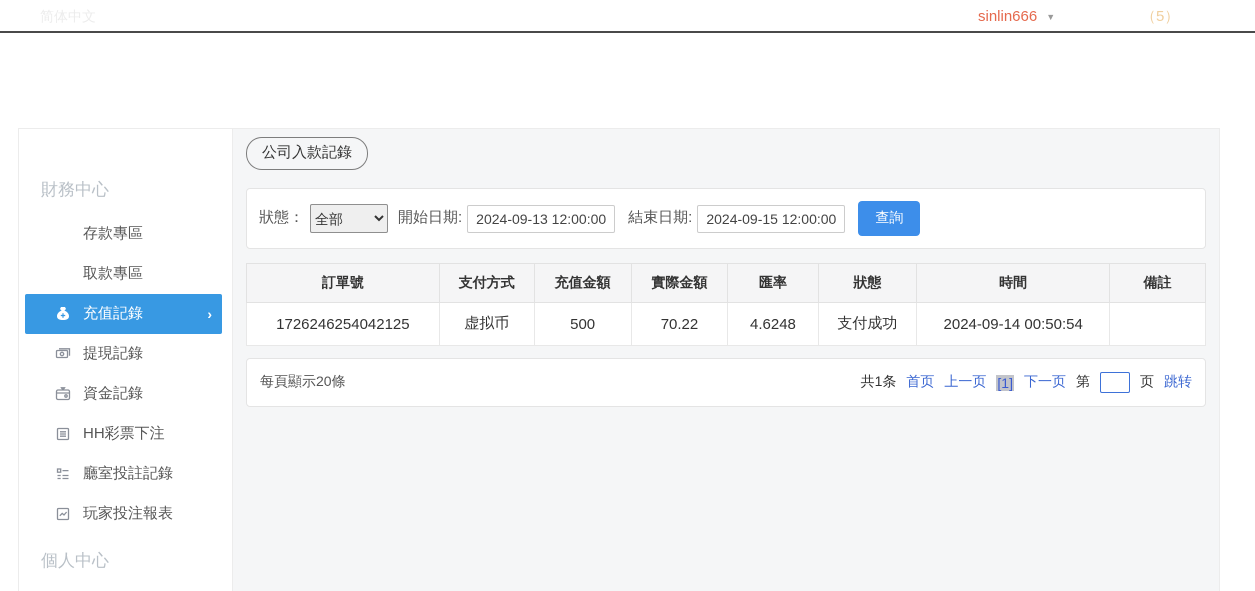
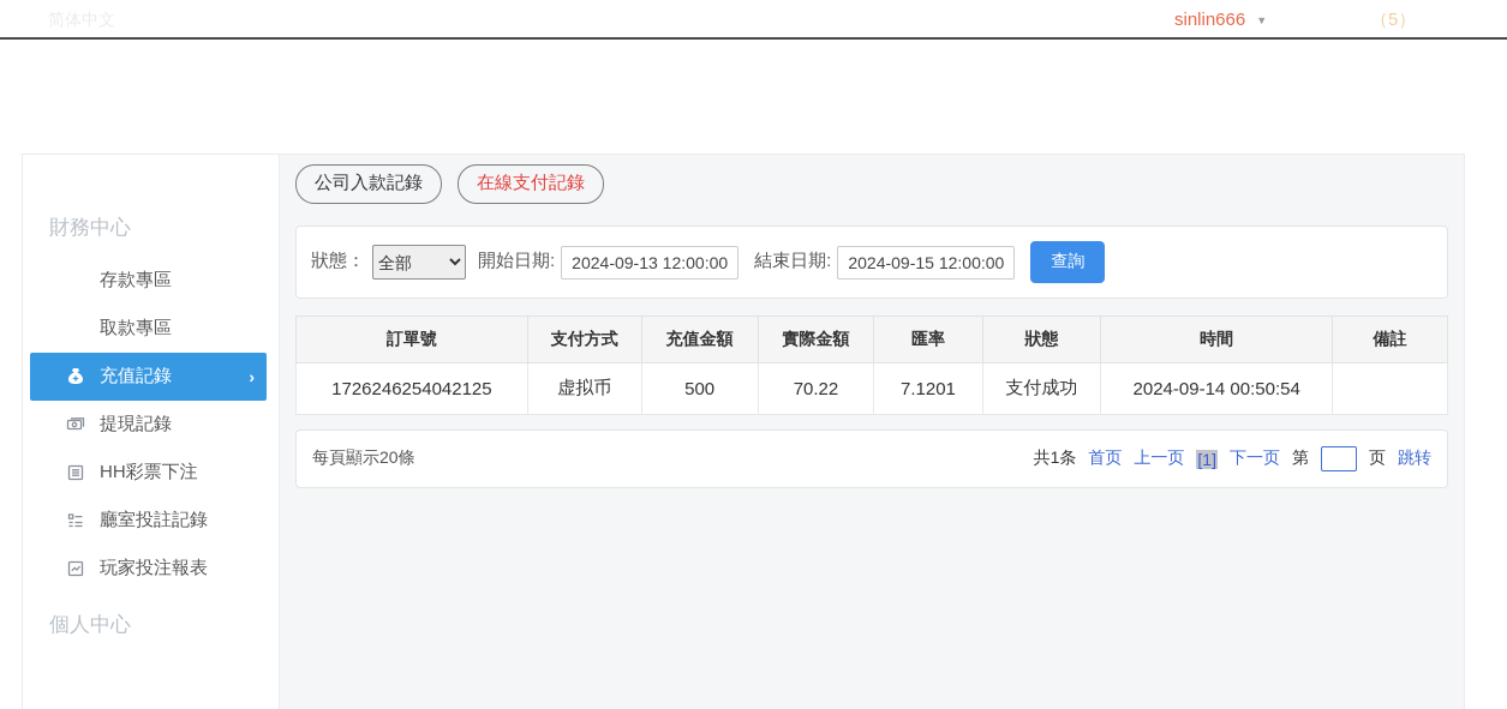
  sinlin666
  ▼
  （5）
  財務中心
  存款專區
  取款專區
  充值記錄
  ›
  提現記錄
- 資金記錄
  HH彩票下注
  廳室投註記錄
  玩家投注報表
  個人中心
  公司入款記錄
+ 在線支付記錄
  狀態：
  全部
  開始日期:
  2024-09-13 12:00:00
  結束日期:
  2024-09-15 12:00:00
  查詢
  訂單號	支付方式	充值金額	實際金額	匯率	狀態	時間	備註
- 1726246254042125	虚拟币	500	70.22	4.6248	支付成功	2024-09-14 00:50:54
+ 1726246254042125	虚拟币	500	70.22	7.1201	支付成功	2024-09-14 00:50:54
  每頁顯示20條
  共1条
  首页
  上一页
  [1]
  下一页
  第
  页
  跳转
